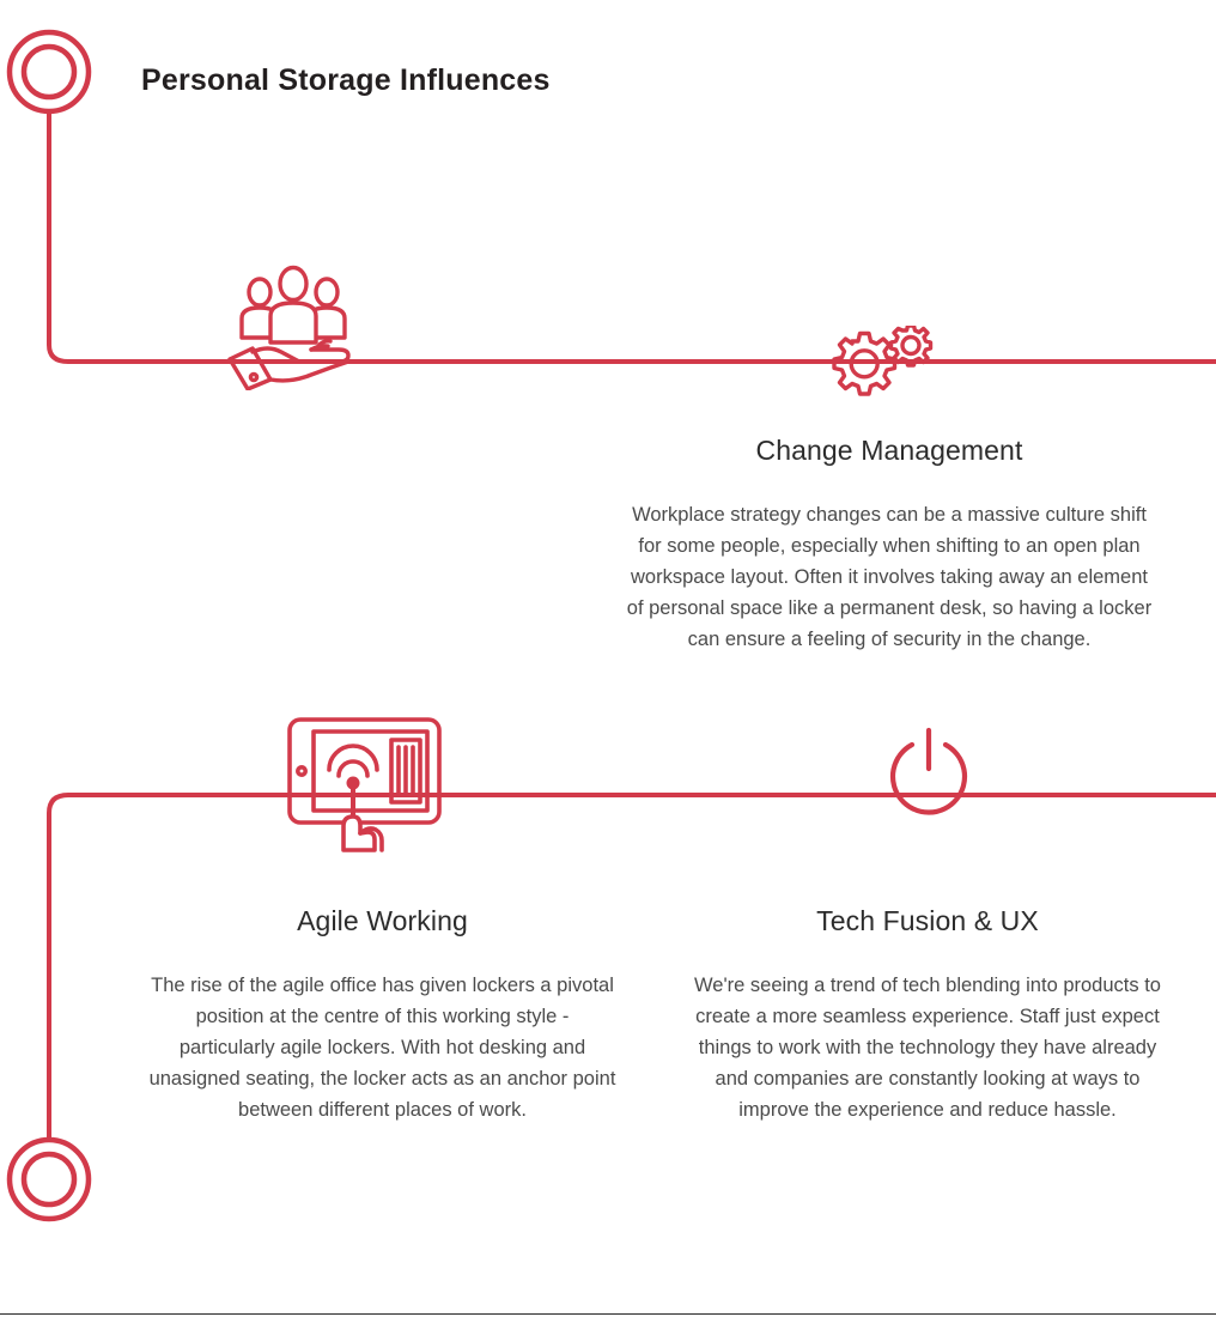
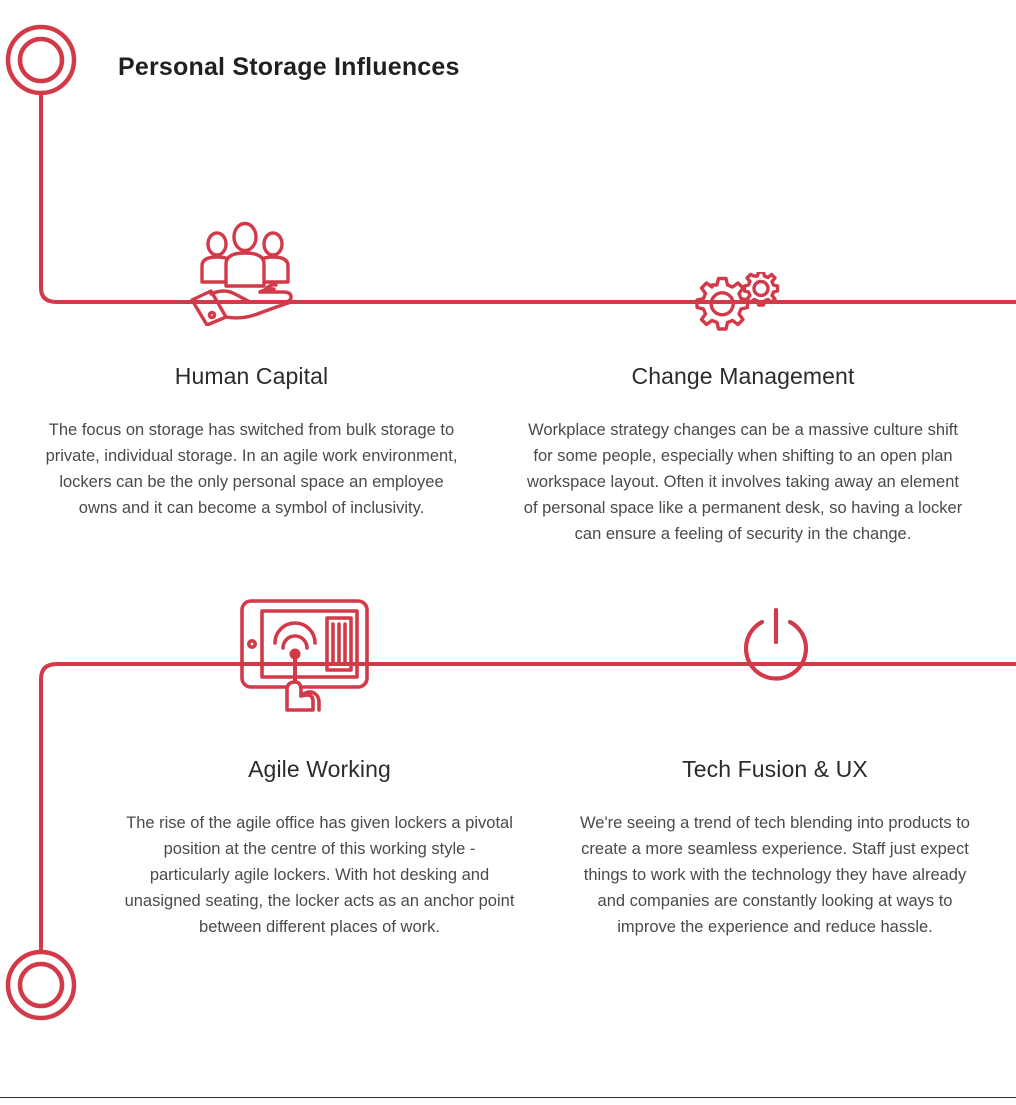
  Personal Storage Influences
+ Human Capital
+ The focus on storage has switched from bulk storage to private, individual storage. In an agile work environment, lockers can be the only personal space an employee owns and it can become a symbol of inclusivity.
  Change Management
  Workplace strategy changes can be a massive culture shift for some people, especially when shifting to an open plan workspace layout. Often it involves taking away an element of personal space like a permanent desk, so having a locker can ensure a feeling of security in the change.
  Agile Working
  The rise of the agile office has given lockers a pivotal position at the centre of this working style - particularly agile lockers. With hot desking and unasigned seating, the locker acts as an anchor point between different places of work.
  Tech Fusion & UX
  We're seeing a trend of tech blending into products to create a more seamless experience. Staff just expect things to work with the technology they have already and companies are constantly looking at ways to improve the experience and reduce hassle.
